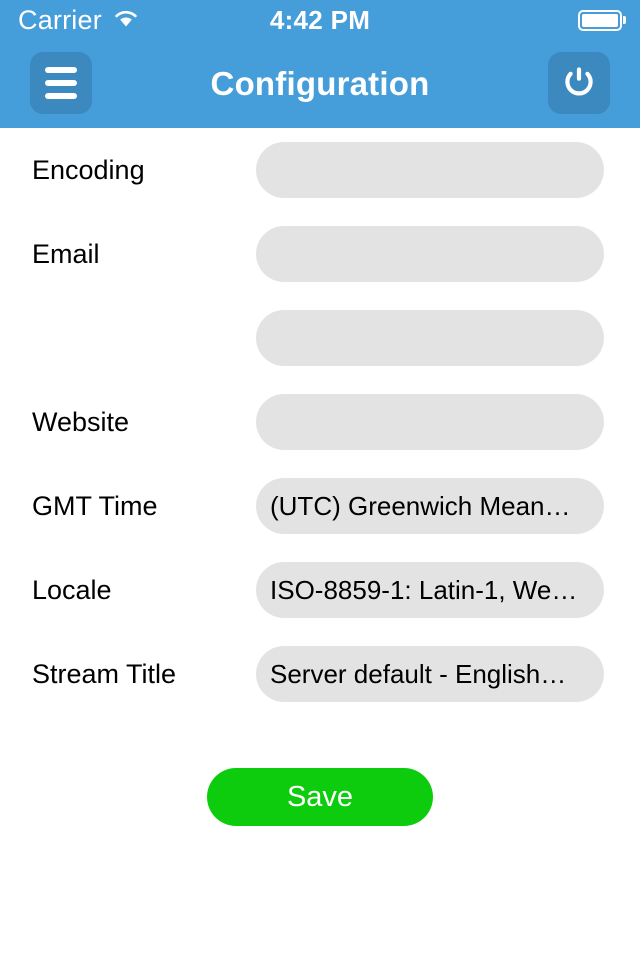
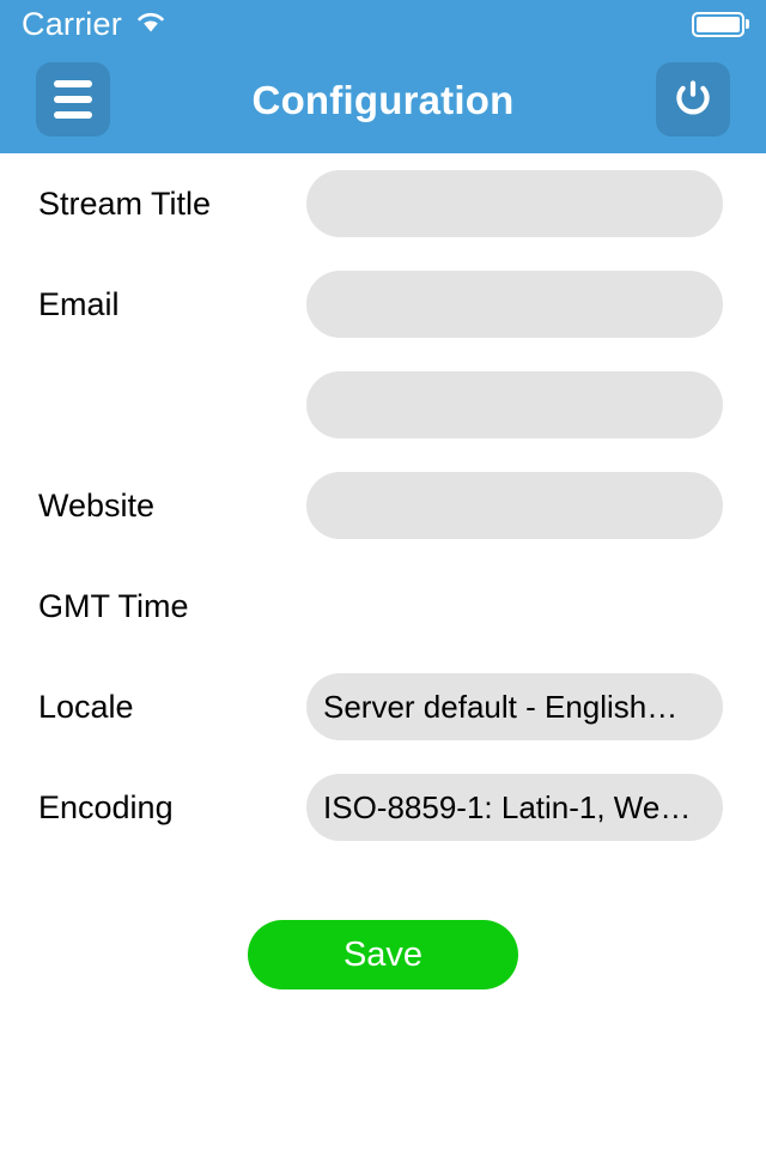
  Carrier
- 4:42 PM
  Configuration
- Encoding
+ Stream Title
  Email
  Website
  GMT Time
- (UTC) Greenwich Mean…
  Locale
- ISO-8859-1: Latin-1, We…
+ Server default - English…
- Stream Title
+ Encoding
- Server default - English…
+ ISO-8859-1: Latin-1, We…
  Save
